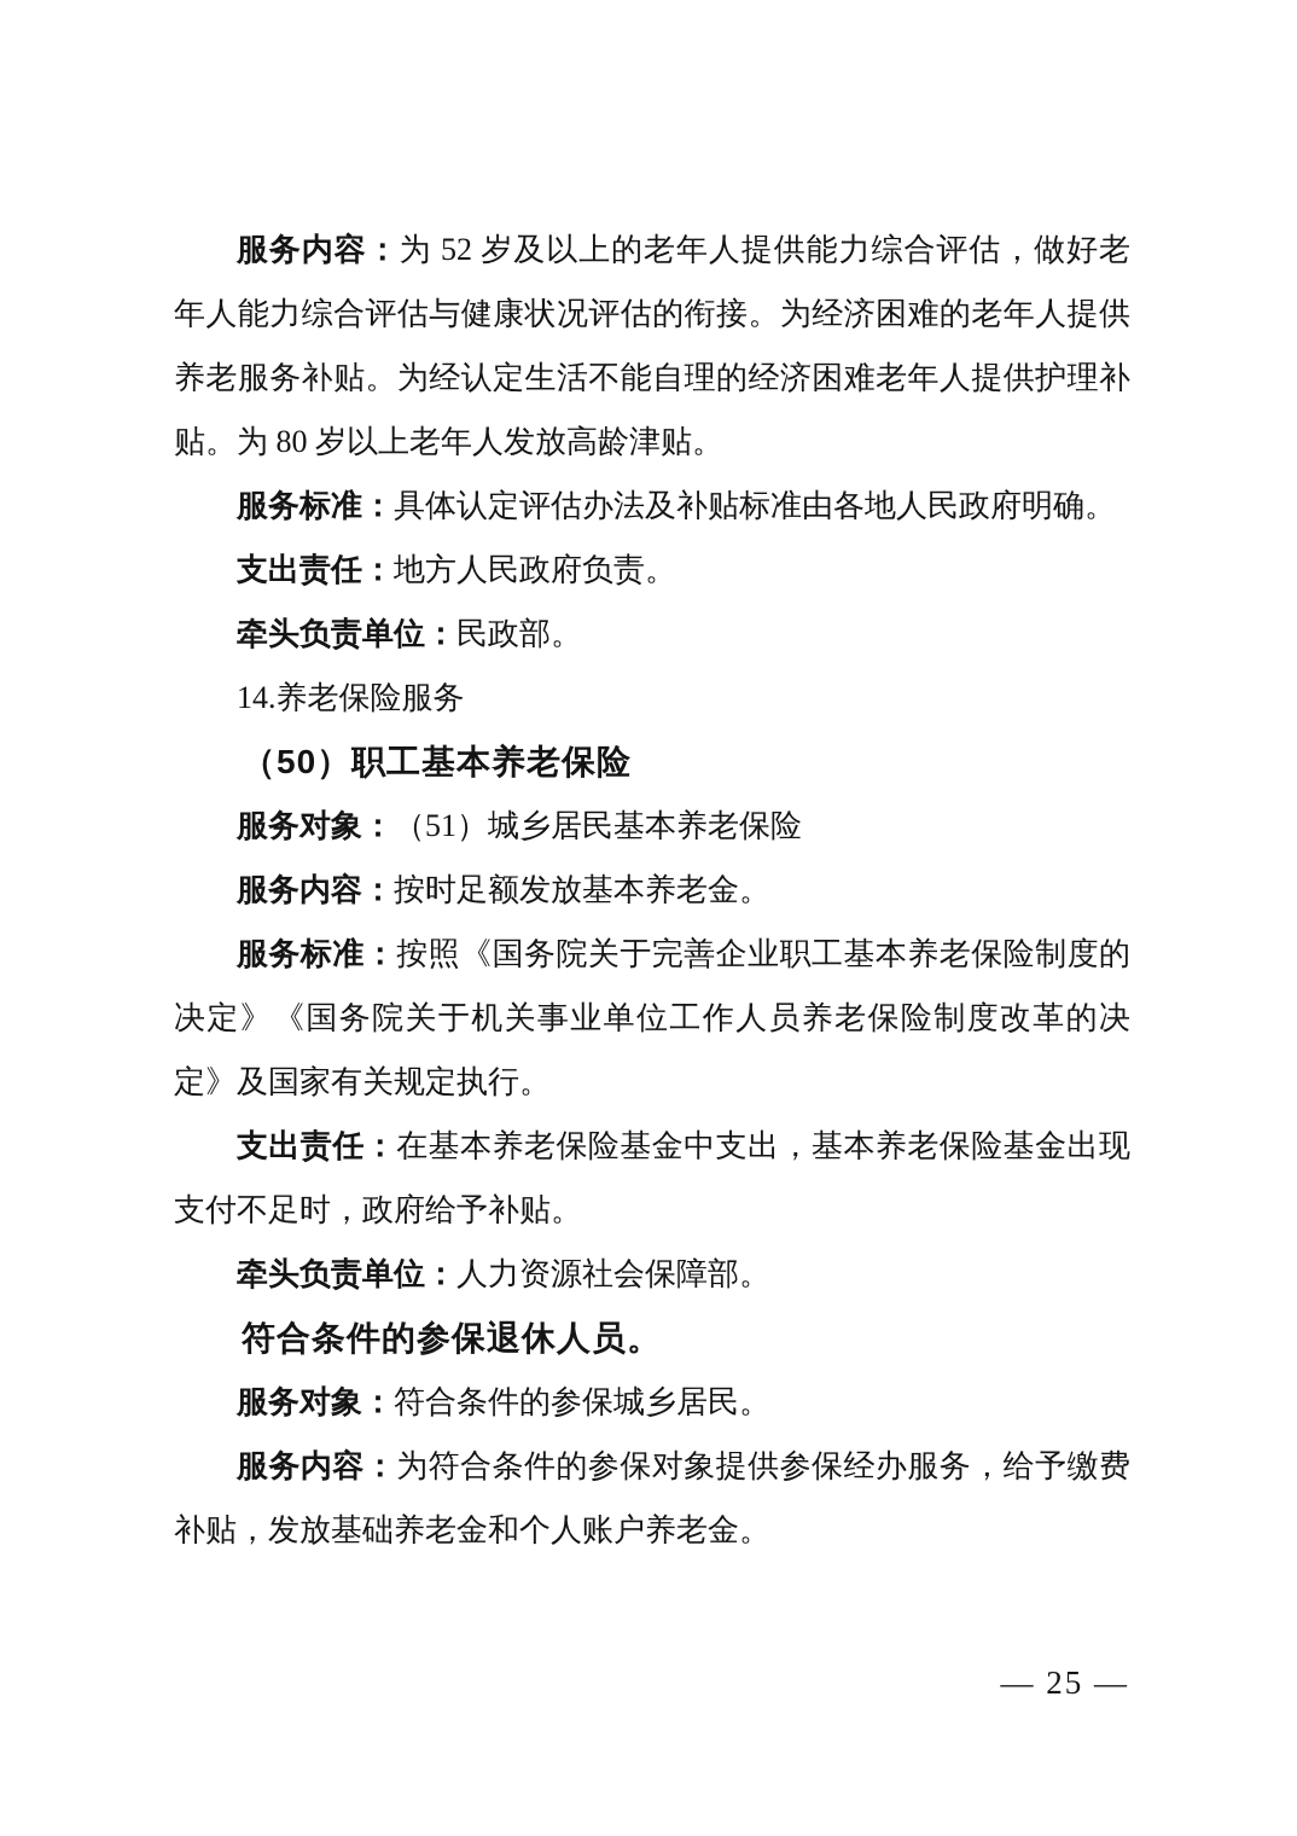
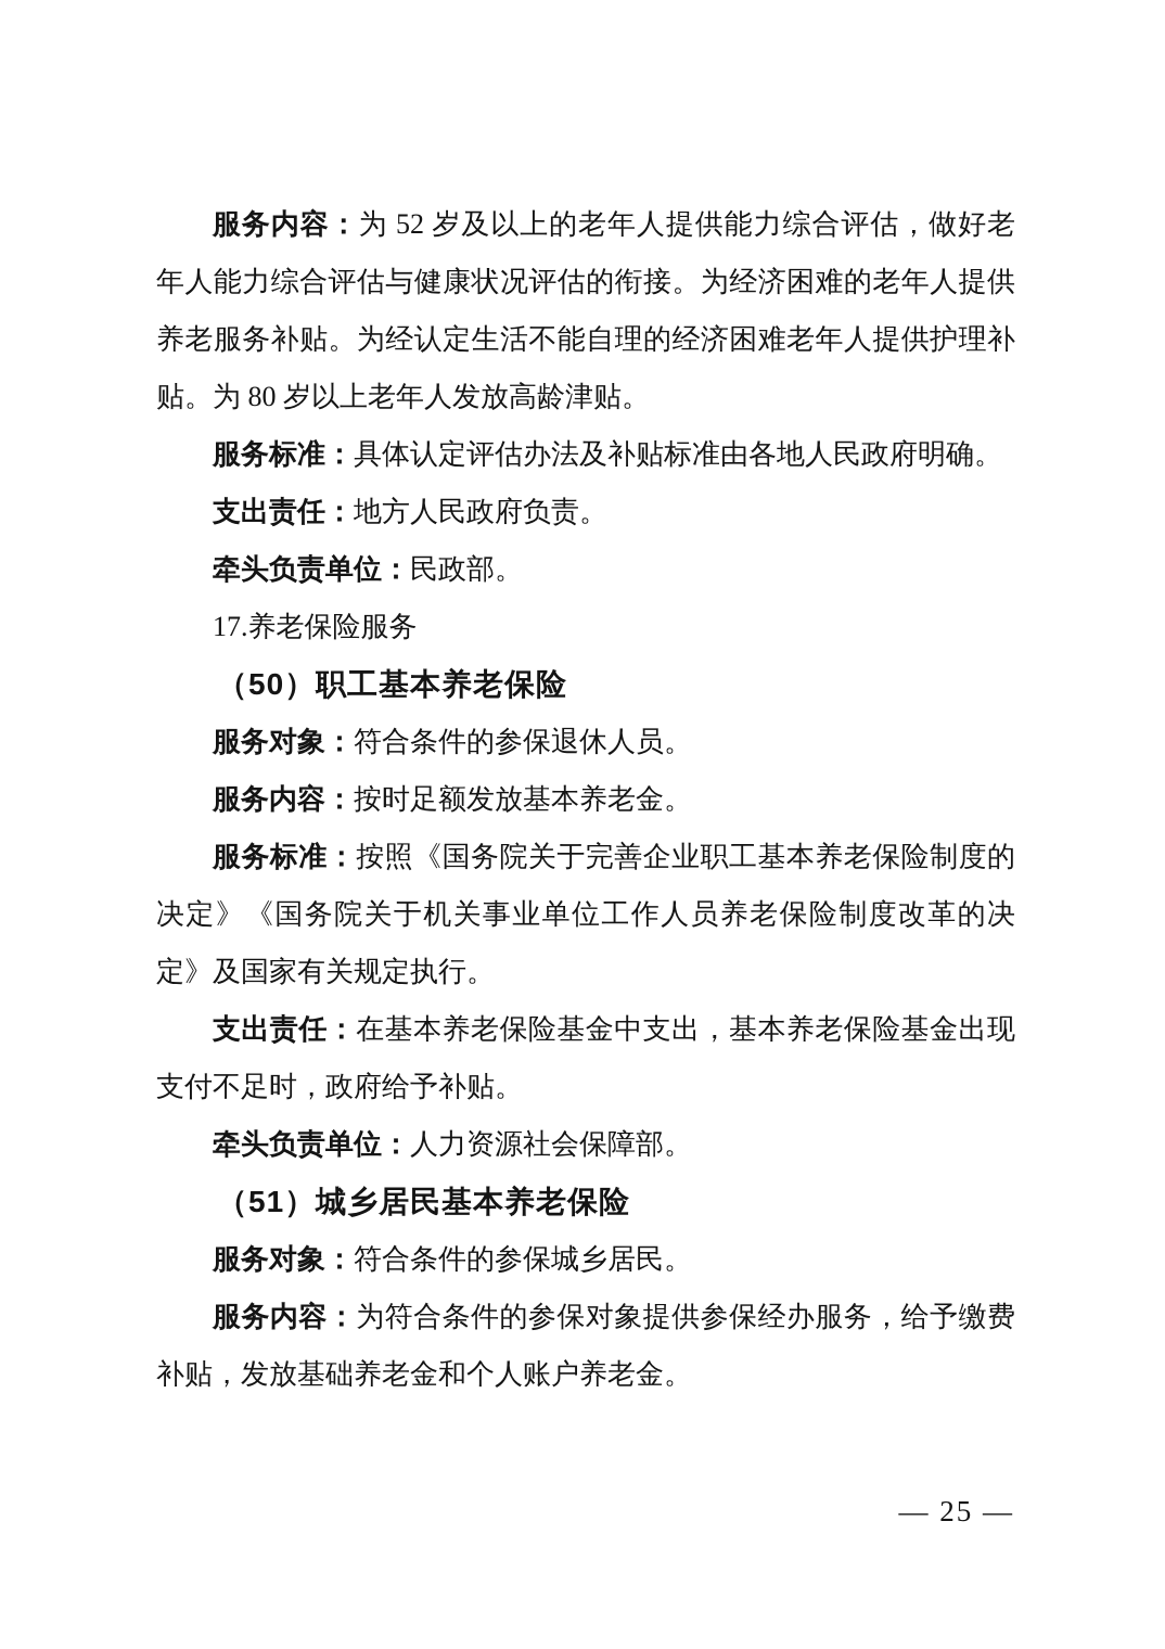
  服务内容：为 52 岁及以上的老年人提供能力综合评估，做好老年人能力综合评估与健康状况评估的衔接。为经济困难的老年人提供养老服务补贴。为经认定生活不能自理的经济困难老年人提供护理补贴。为 80 岁以上老年人发放高龄津贴。
  服务标准：具体认定评估办法及补贴标准由各地人民政府明确。
  支出责任：地方人民政府负责。
  牵头负责单位：民政部。
- 14.养老保险服务
+ 17.养老保险服务
  （50）职工基本养老保险
- 服务对象：（51）城乡居民基本养老保险
+ 服务对象：符合条件的参保退休人员。
  服务内容：按时足额发放基本养老金。
  服务标准：按照《国务院关于完善企业职工基本养老保险制度的决定》《国务院关于机关事业单位工作人员养老保险制度改革的决定》及国家有关规定执行。
  支出责任：在基本养老保险基金中支出，基本养老保险基金出现支付不足时，政府给予补贴。
  牵头负责单位：人力资源社会保障部。
- 符合条件的参保退休人员。
+ （51）城乡居民基本养老保险
  服务对象：符合条件的参保城乡居民。
  服务内容：为符合条件的参保对象提供参保经办服务，给予缴费补贴，发放基础养老金和个人账户养老金。
  — 25 —
